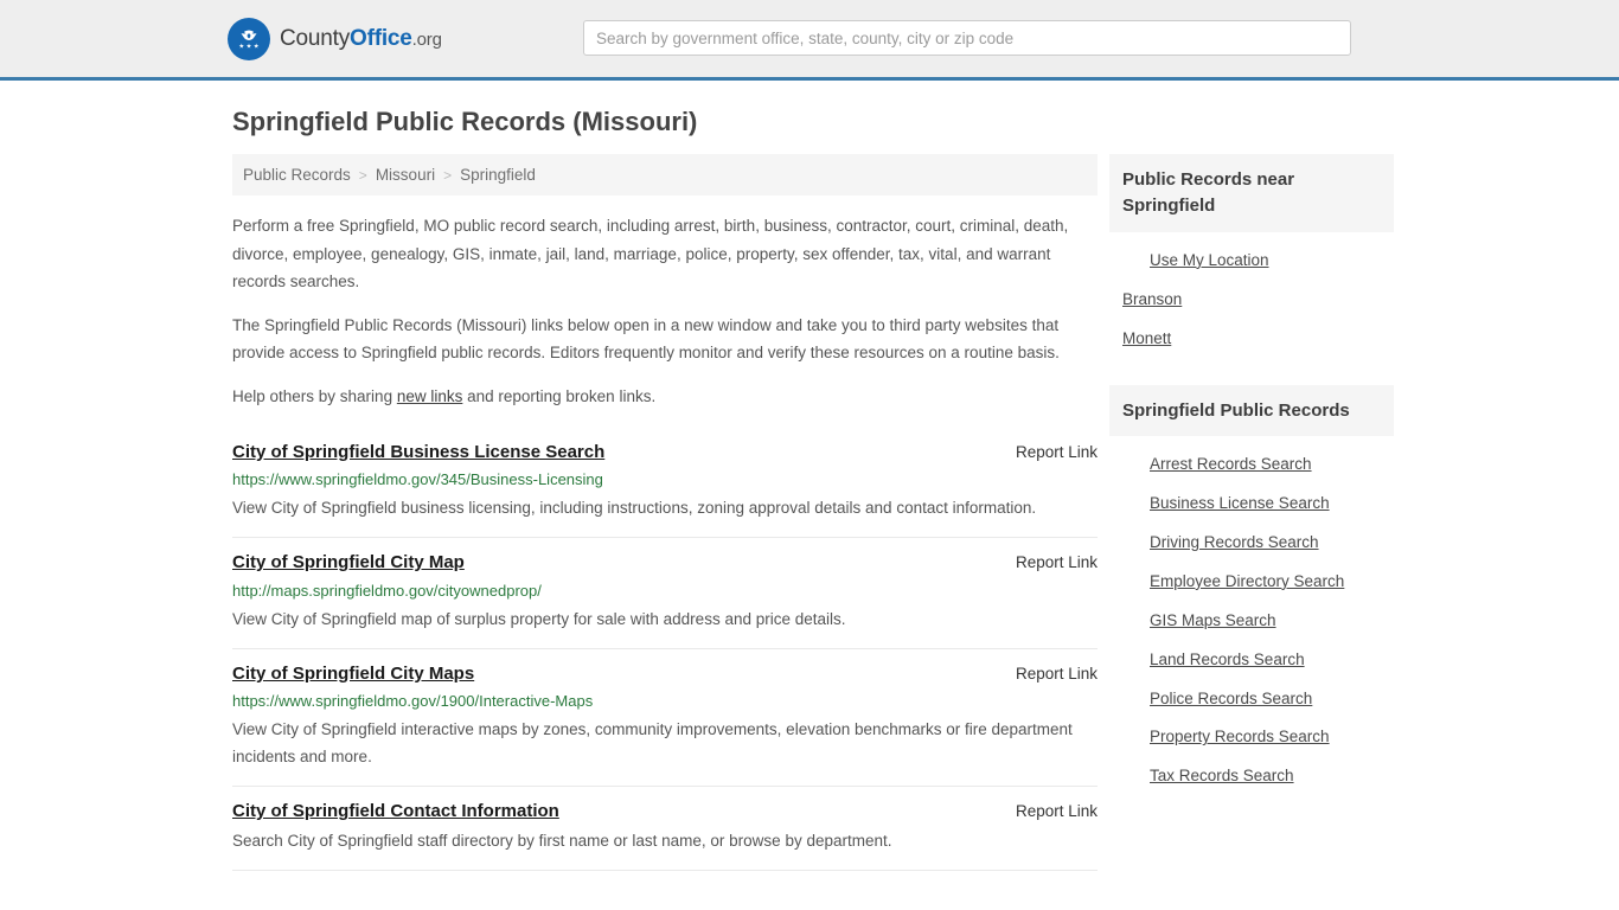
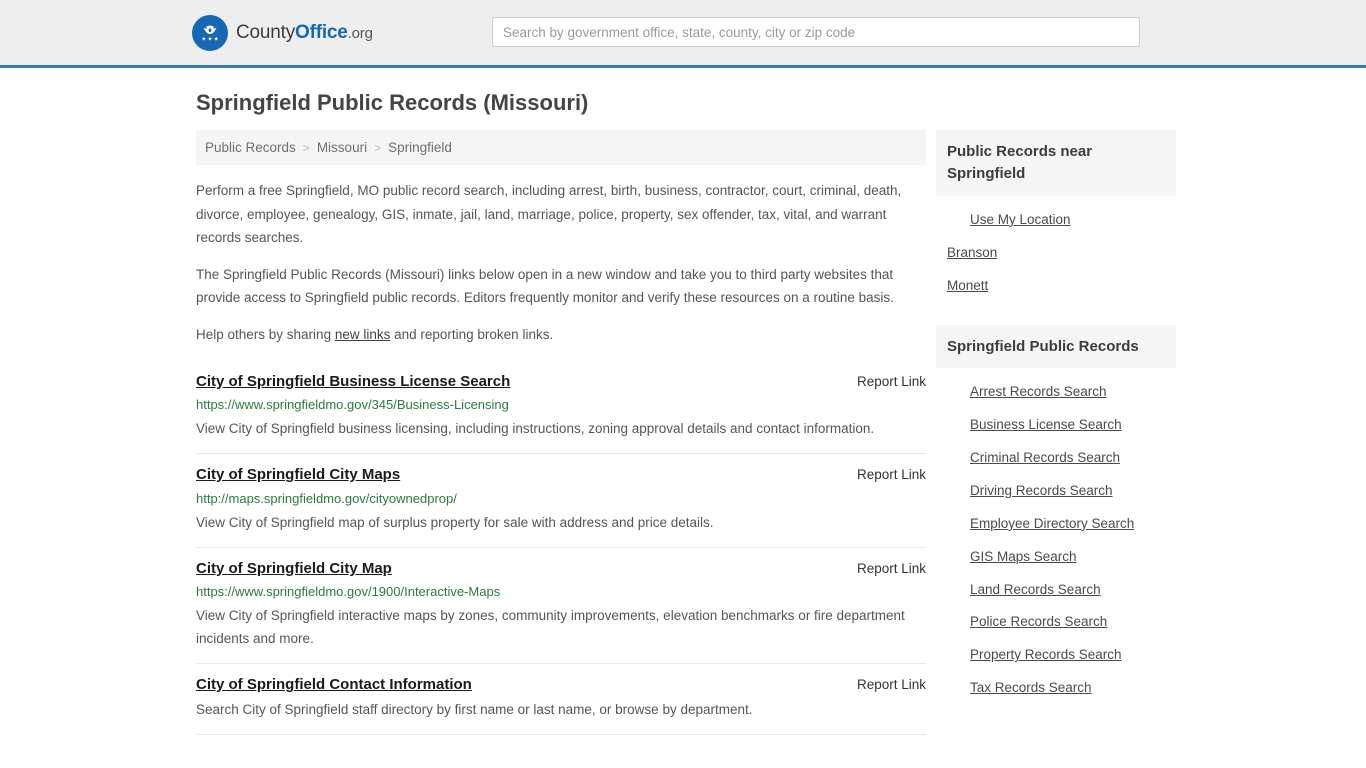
  CountyOffice.org
  Search by government office, state, county, city or zip code
  Springfield Public Records (Missouri)
  Public Records
  >
  Missouri
  >
  Springfield
  Perform a free Springfield, MO public record search, including arrest, birth, business, contractor, court, criminal, death, divorce, employee, genealogy, GIS, inmate, jail, land, marriage, police, property, sex offender, tax, vital, and warrant records searches.
  The Springfield Public Records (Missouri) links below open in a new window and take you to third party websites that provide access to Springfield public records. Editors frequently monitor and verify these resources on a routine basis.
  Help others by sharing new links and reporting broken links.
  City of Springfield Business License Search
  Report Link
  https://www.springfieldmo.gov/345/Business-Licensing
  View City of Springfield business licensing, including instructions, zoning approval details and contact information.
- City of Springfield City Map
+ City of Springfield City Maps
  Report Link
  http://maps.springfieldmo.gov/cityownedprop/
  View City of Springfield map of surplus property for sale with address and price details.
- City of Springfield City Maps
+ City of Springfield City Map
  Report Link
  https://www.springfieldmo.gov/1900/Interactive-Maps
  View City of Springfield interactive maps by zones, community improvements, elevation benchmarks or fire department incidents and more.
  City of Springfield Contact Information
  Report Link
  Search City of Springfield staff directory by first name or last name, or browse by department.
  Public Records near Springfield
  Use My Location
  Branson
  Monett
  Springfield Public Records
  Arrest Records Search
  Business License Search
+ Criminal Records Search
  Driving Records Search
  Employee Directory Search
  GIS Maps Search
  Land Records Search
  Police Records Search
  Property Records Search
  Tax Records Search
